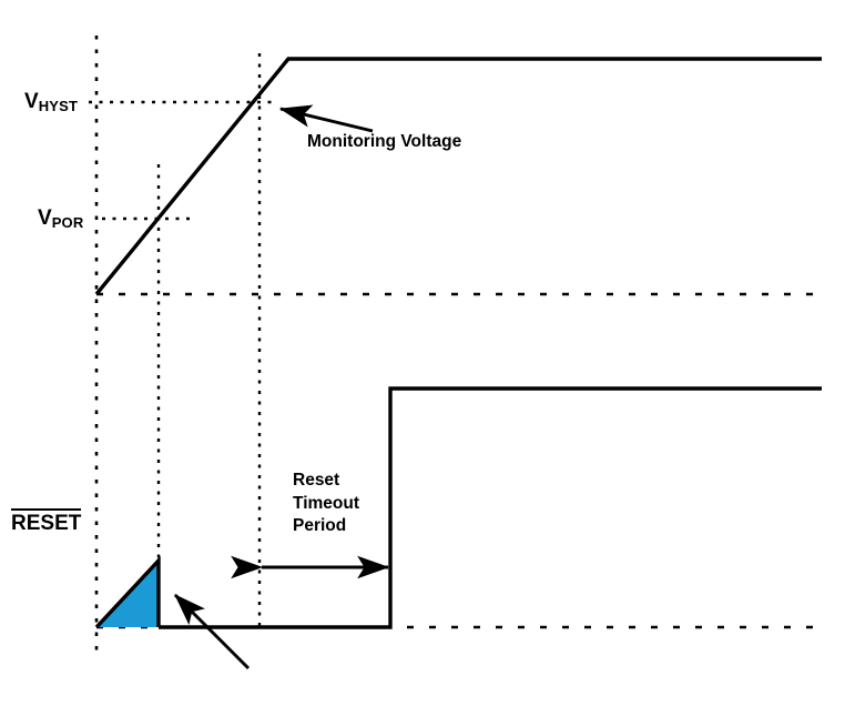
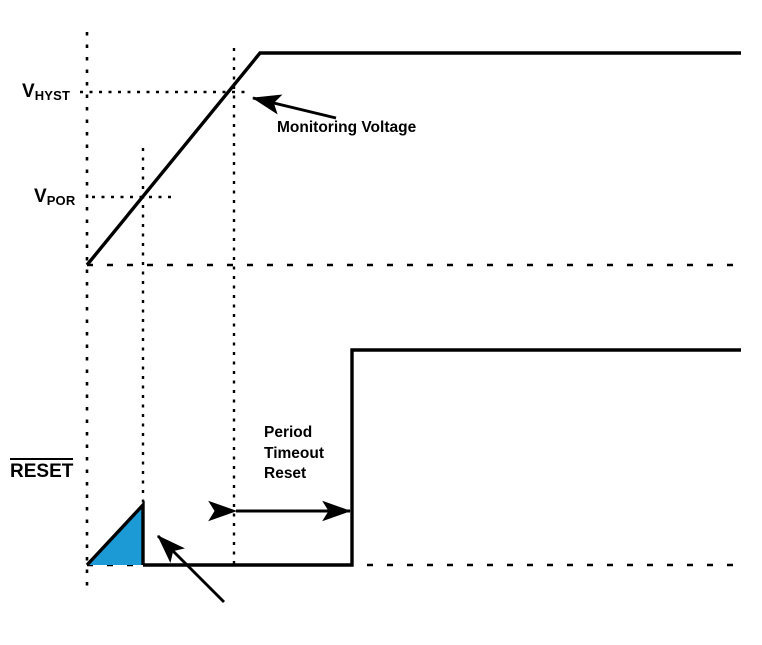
  VHYST
  VPOR
  RESET
  Monitoring Voltage
- Reset
+ Period
  Timeout
- Period
+ Reset
